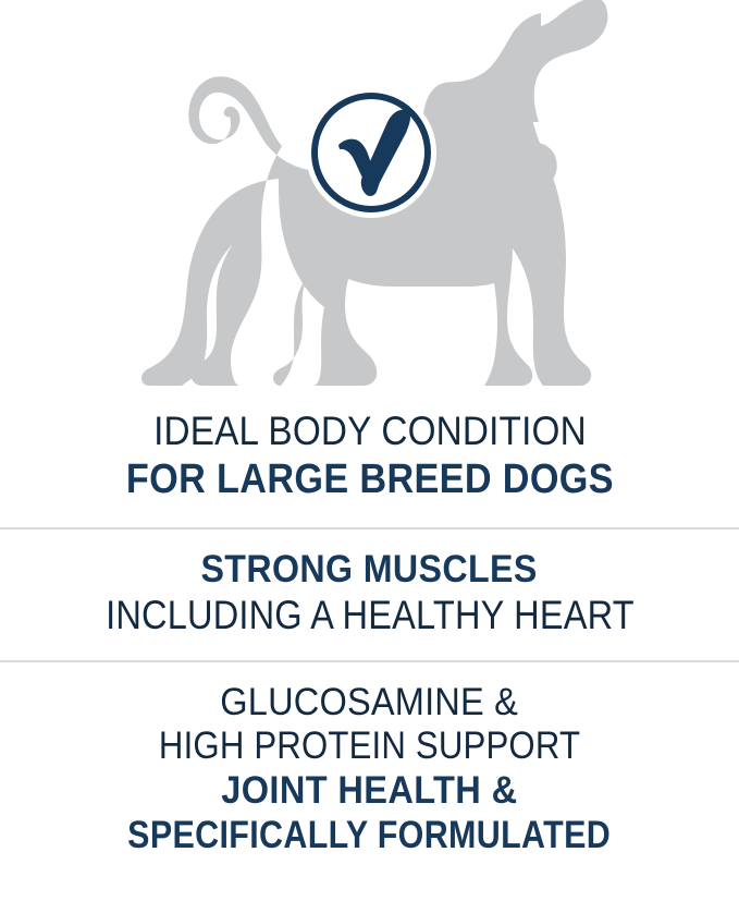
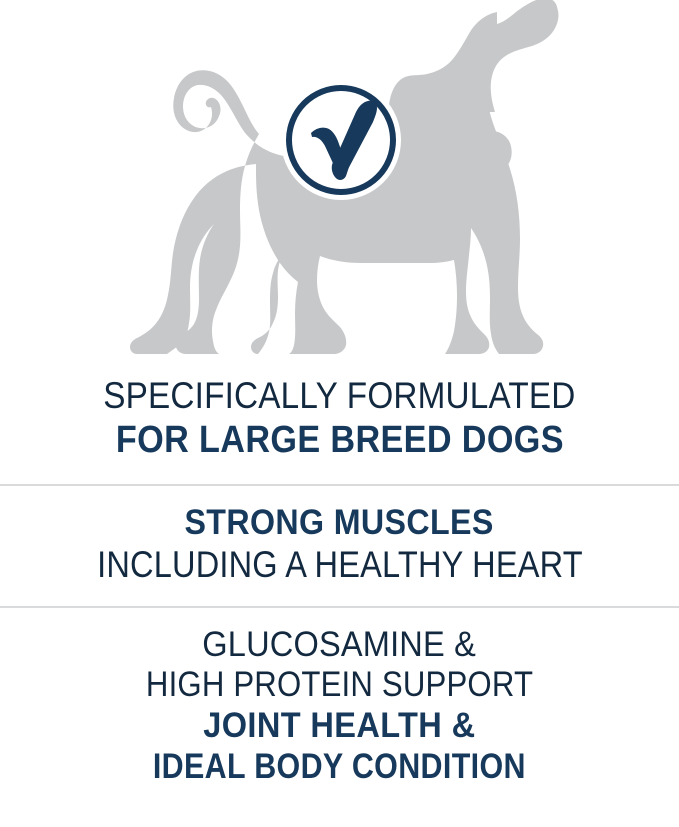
- IDEAL BODY CONDITION
+ SPECIFICALLY FORMULATED
  FOR LARGE BREED DOGS
  STRONG MUSCLES
  INCLUDING A HEALTHY HEART
  GLUCOSAMINE &
  HIGH PROTEIN SUPPORT
  JOINT HEALTH &
- SPECIFICALLY FORMULATED
+ IDEAL BODY CONDITION
